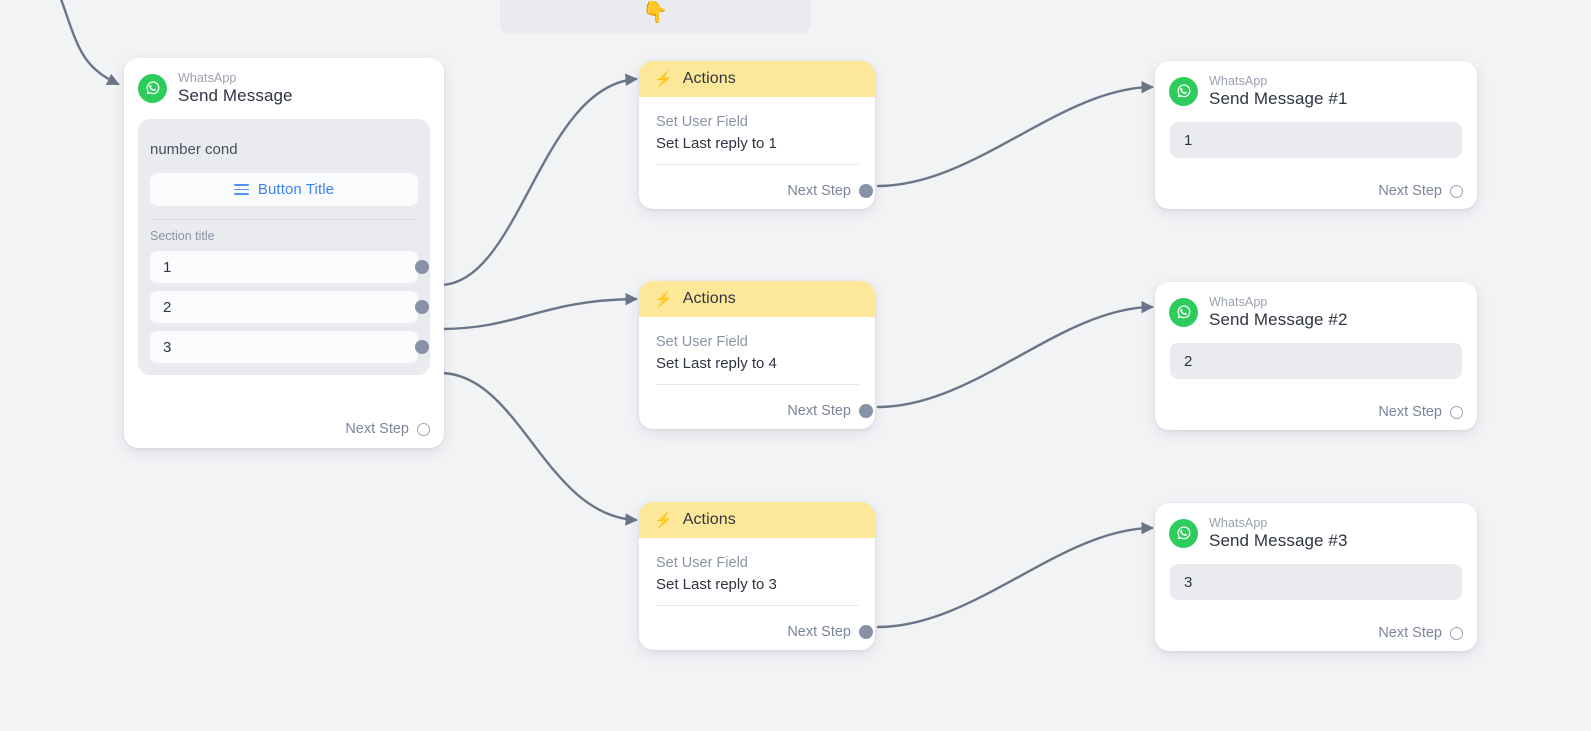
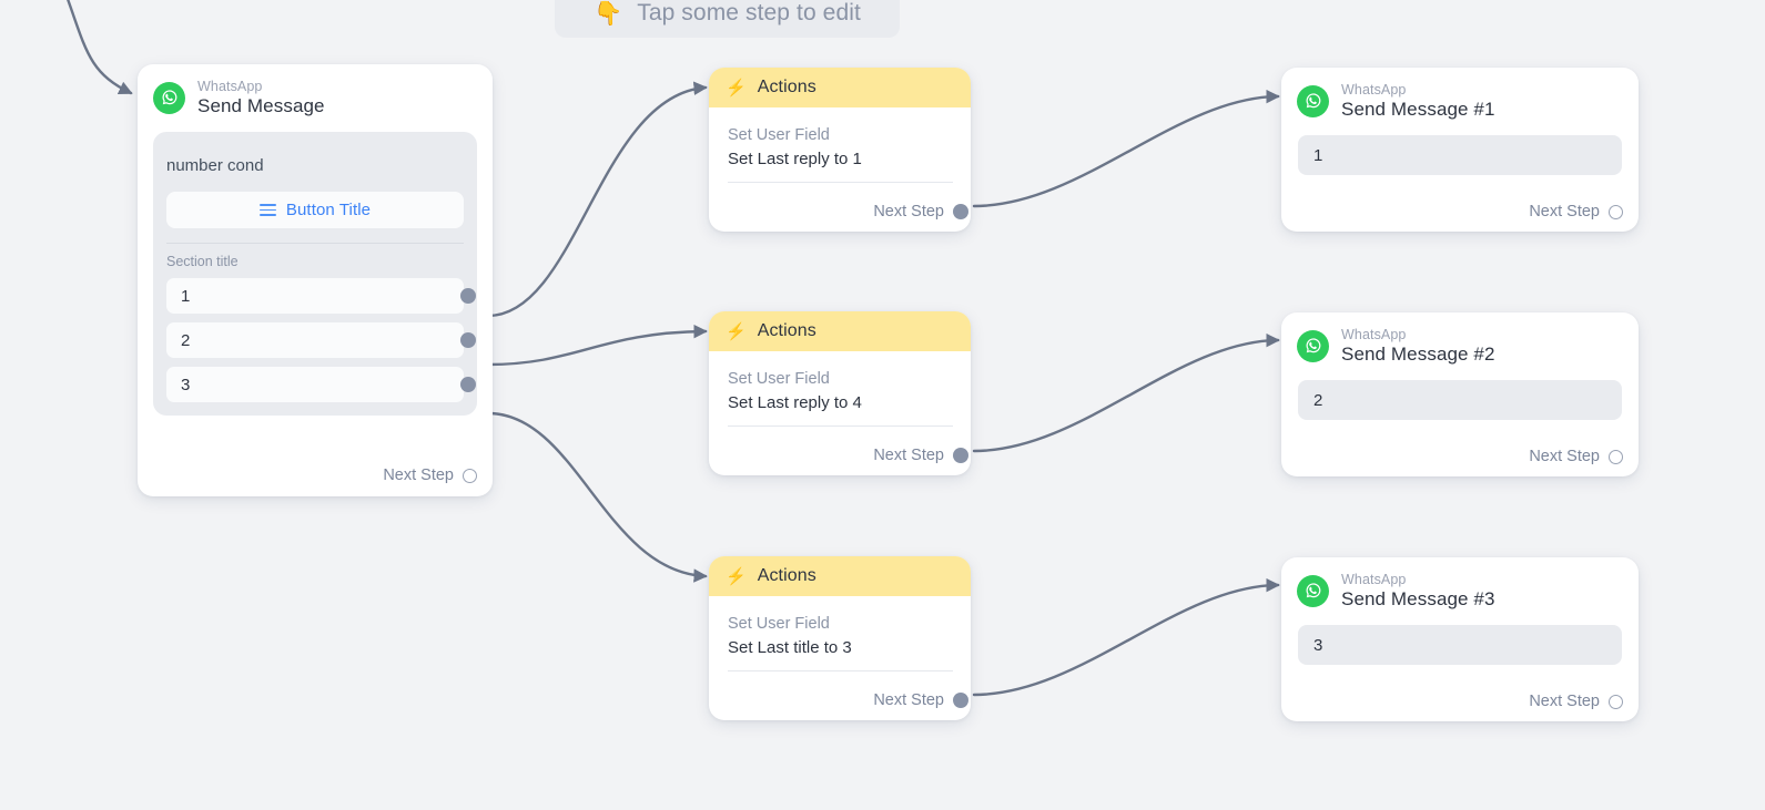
  👇
+ Tap some step to edit
  WhatsApp
  Send Message
  number cond
  Button Title
  Section title
  1
  2
  3
  Next Step
  ⚡
  Actions
  Set User Field
  Set Last reply to 1
  Next Step
  ⚡
  Actions
  Set User Field
  Set Last reply to 4
  Next Step
  ⚡
  Actions
  Set User Field
- Set Last reply to 3
+ Set Last title to 3
  Next Step
  WhatsApp
  Send Message #1
  1
  Next Step
  WhatsApp
  Send Message #2
  2
  Next Step
  WhatsApp
  Send Message #3
  3
  Next Step
